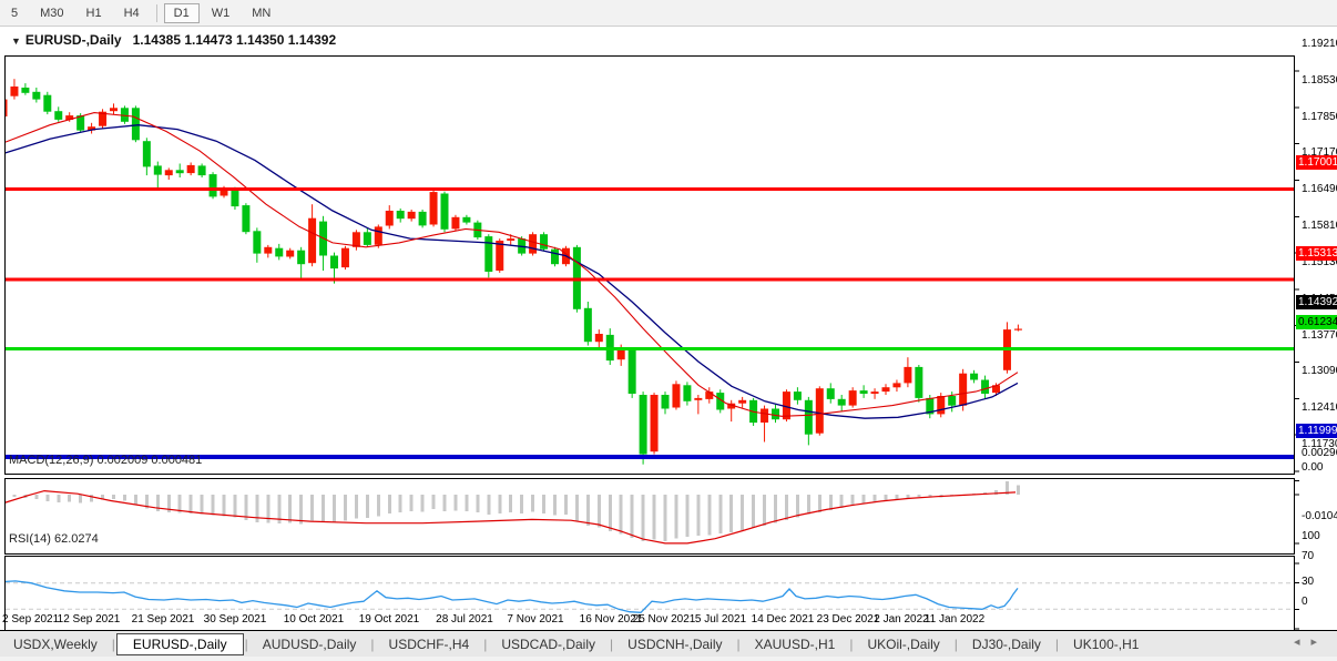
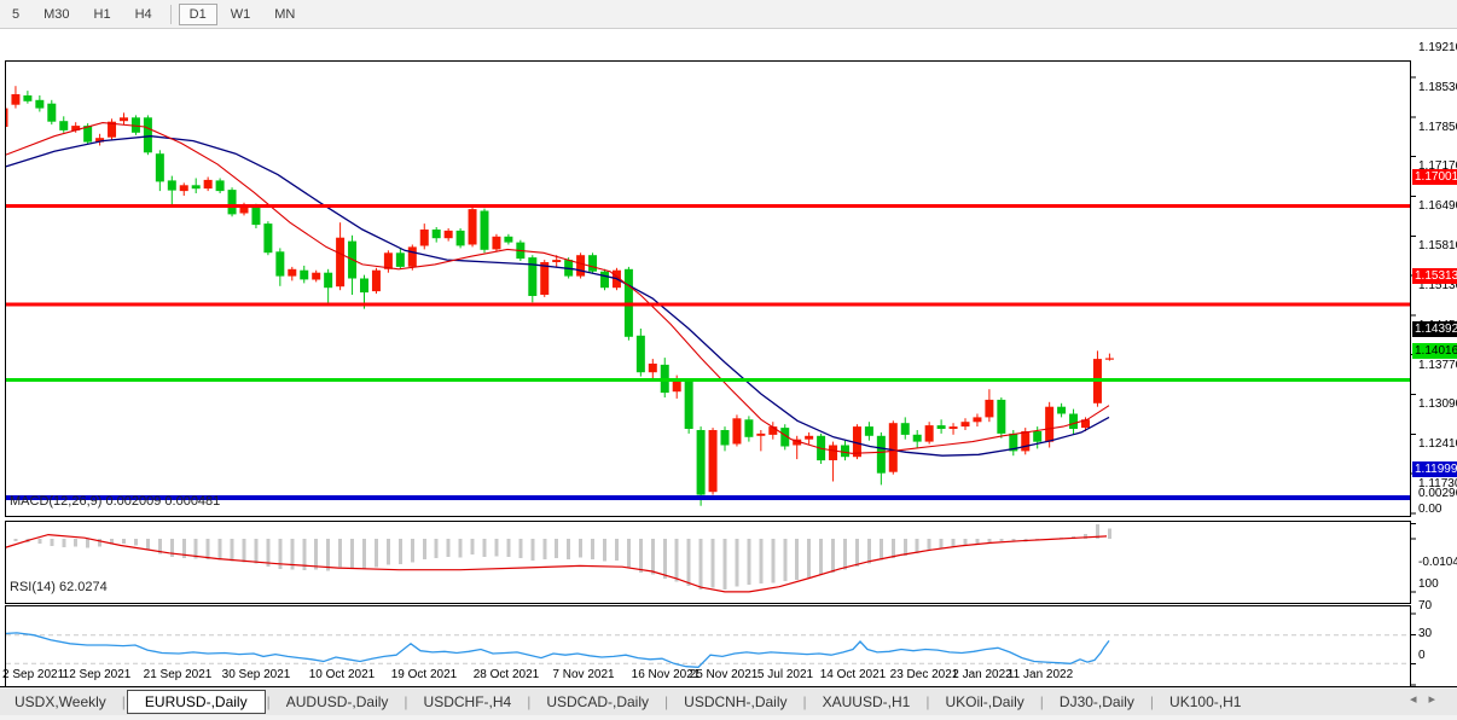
  5
  M30
  H1
  H4
  D1
  W1
  MN
- ▼ EURUSD-,Daily 1.14385 1.14473 1.14350 1.14392
  MACD(12,26,9) 0.002009 0.000481
  RSI(14) 62.0274
  1.1921
  1.1853
  1.1785
  1.1717
  1.1649
  1.1581
  1.1513
  1.1377
  1.1309
  1.1241
  1.1173
  0.0029
  0.00
  -0.0104
  100
  70
  30
  0
  2 Sep 2021
  12 Sep 2021
  21 Sep 2021
  30 Sep 2021
  10 Oct 2021
  19 Oct 2021
- 28 Jul 2021
+ 28 Oct 2021
  7 Nov 2021
  16 Nov 2021
  25 Nov 2021
  5 Jul 2021
- 14 Dec 2021
+ 14 Oct 2021
  23 Dec 2021
  2 Jan 2022
  11 Jan 2022
  1.17001
  1.15313
- 0.61234
+ 1.14016
  1.11999
  1.14392
  USDX,Weekly
  |
  EURUSD-,Daily
  |
  AUDUSD-,Daily
  |
  USDCHF-,H4
  |
  USDCAD-,Daily
  |
  USDCNH-,Daily
  |
  XAUUSD-,H1
  |
  UKOil-,Daily
  |
  DJ30-,Daily
  |
  UK100-,H1
  ◂▸
